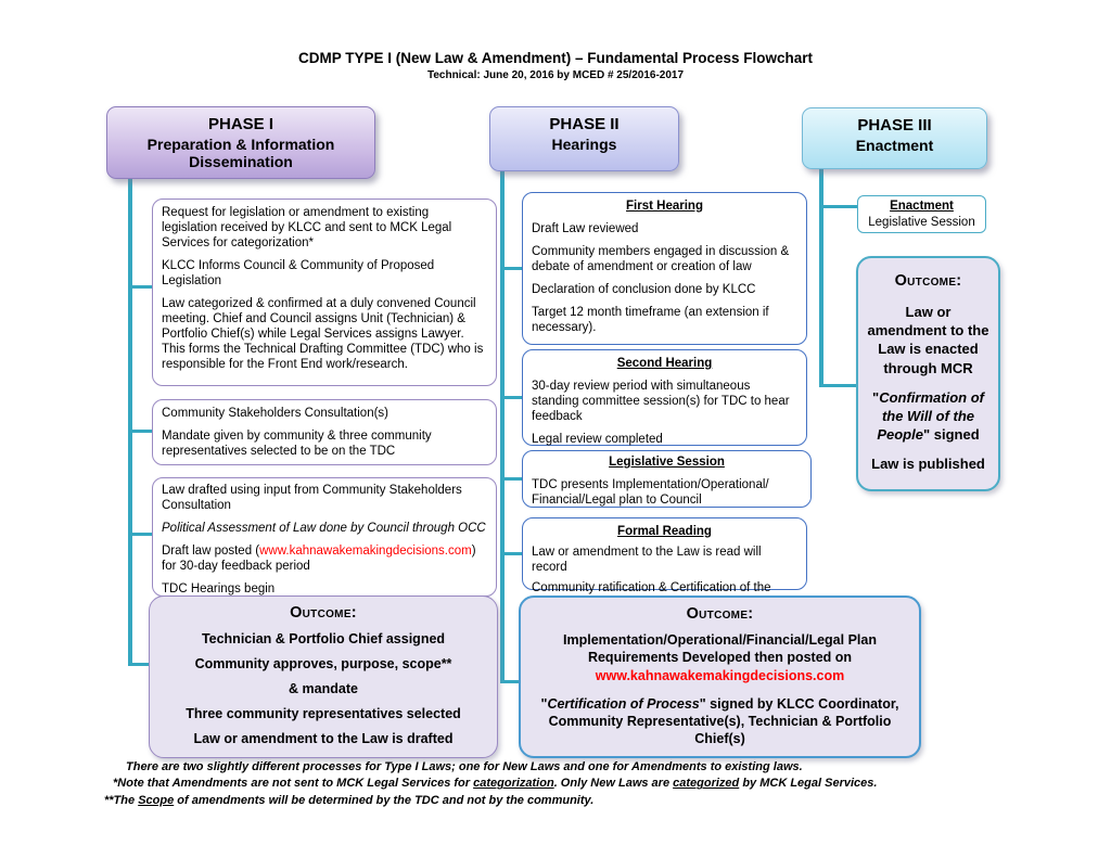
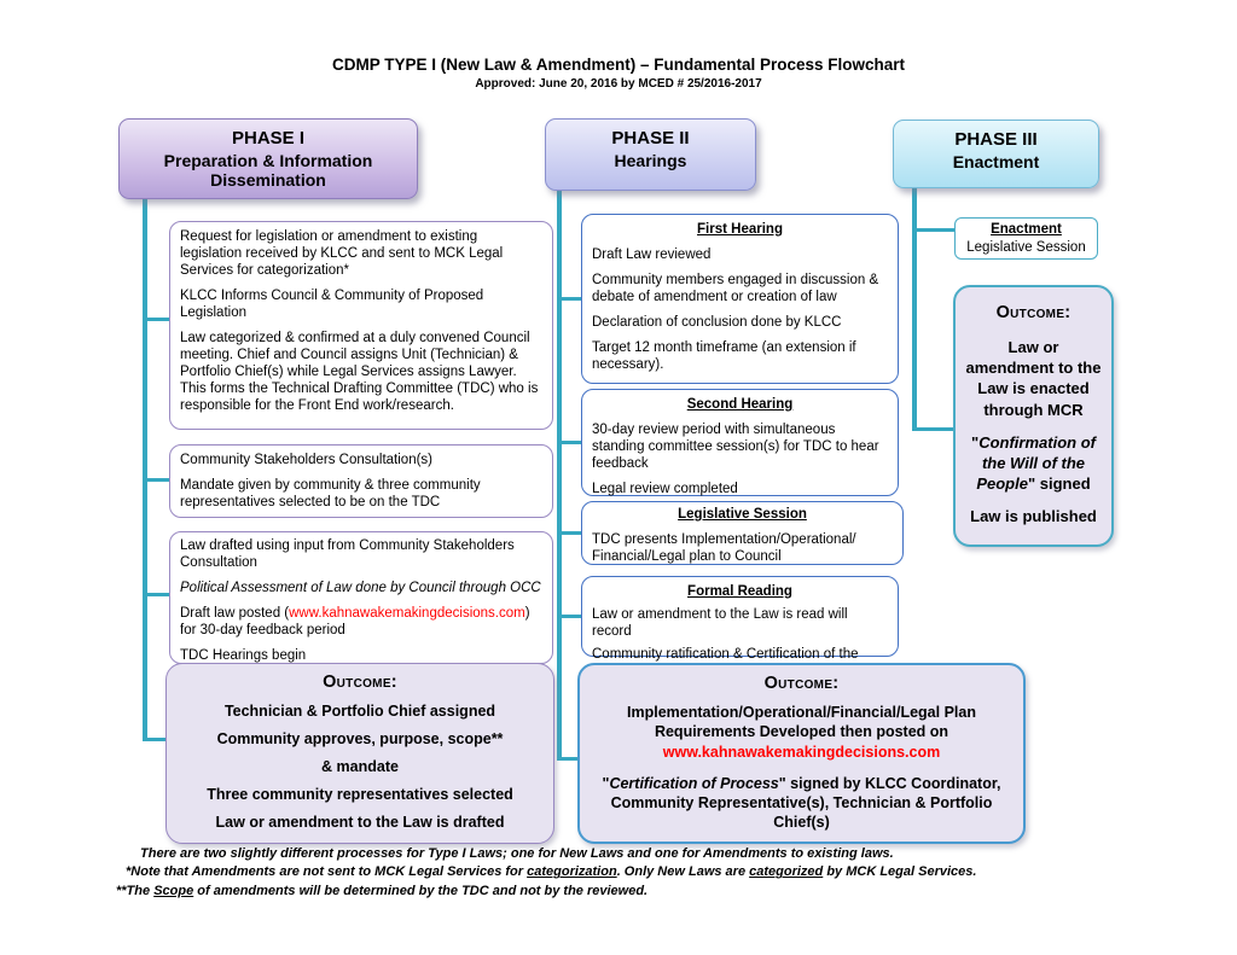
  CDMP TYPE I (New Law & Amendment) – Fundamental Process Flowchart
- Technical: June 20, 2016 by MCED # 25/2016-2017
+ Approved: June 20, 2016 by MCED # 25/2016-2017
  PHASE I
  Preparation & Information Dissemination
  PHASE II
  Hearings
  PHASE III
  Enactment
  Request for legislation or amendment to existing legislation received by KLCC and sent to MCK Legal Services for categorization*
  KLCC Informs Council & Community of Proposed Legislation
  Law categorized & confirmed at a duly convened Council meeting. Chief and Council assigns Unit (Technician) & Portfolio Chief(s) while Legal Services assigns Lawyer. This forms the Technical Drafting Committee (TDC) who is responsible for the Front End work/research.
  Community Stakeholders Consultation(s)
  Mandate given by community & three community representatives selected to be on the TDC
  Law drafted using input from Community Stakeholders Consultation
  Political Assessment of Law done by Council through OCC
  Draft law posted (www.kahnawakemakingdecisions.com) for 30-day feedback period
  TDC Hearings begin
  Outcome:
  Technician & Portfolio Chief assigned
  Community approves, purpose, scope**
  & mandate
  Three community representatives selected
  Law or amendment to the Law is drafted
  First Hearing
  Draft Law reviewed
  Community members engaged in discussion & debate of amendment or creation of law
  Declaration of conclusion done by KLCC
  Target 12 month timeframe (an extension if necessary).
  Second Hearing
  30-day review period with simultaneous standing committee session(s) for TDC to hear feedback
  Legal review completed
  Legislative Session
  TDC presents Implementation/Operational/ Financial/Legal plan to Council
  Formal Reading
  Law or amendment to the Law is read will record
  Community ratification & Certification of the
  Outcome:
  Implementation/Operational/Financial/Legal Plan Requirements Developed then posted on
  www.kahnawakemakingdecisions.com
  "Certification of Process" signed by KLCC Coordinator, Community Representative(s), Technician & Portfolio Chief(s)
  Enactment
  Legislative Session
  Outcome:
  Law or amendment to the Law is enacted through MCR
  "Confirmation of the Will of the People" signed
  Law is published
  There are two slightly different processes for Type I Laws; one for New Laws and one for Amendments to existing laws.
  *Note that Amendments are not sent to MCK Legal Services for categorization. Only New Laws are categorized by MCK Legal Services.
- **The Scope of amendments will be determined by the TDC and not by the community.
+ **The Scope of amendments will be determined by the TDC and not by the reviewed.
